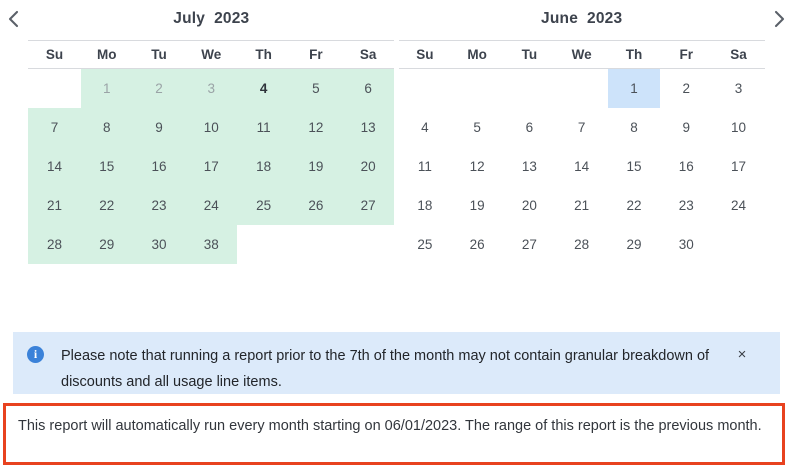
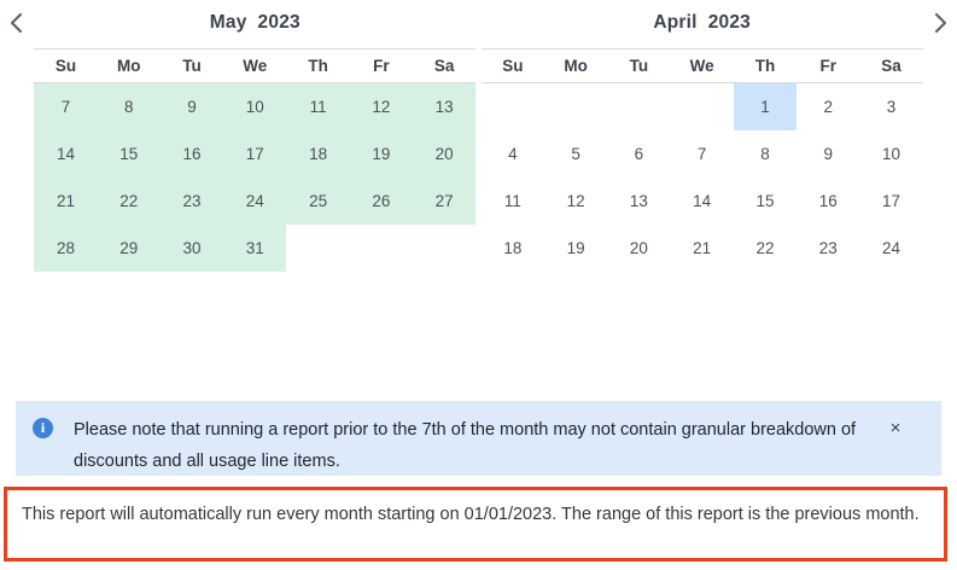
- July 2023
+ May 2023
  Su	Mo	Tu	We	Th	Fr	Sa
- 	1	2	3	4	5	6
  7	8	9	10	11	12	13
  14	15	16	17	18	19	20
  21	22	23	24	25	26	27
- 28	29	30	38
+ 28	29	30	31
- June 2023
+ April 2023
  Su	Mo	Tu	We	Th	Fr	Sa
  				1	2	3
  4	5	6	7	8	9	10
  11	12	13	14	15	16	17
  18	19	20	21	22	23	24
- 25	26	27	28	29	30
  i
  Please note that running a report prior to the 7th of the month may not contain granular breakdown of discounts and all usage line items.
  ×
- This report will automatically run every month starting on 06/01/2023. The range of this report is the previous month.
+ This report will automatically run every month starting on 01/01/2023. The range of this report is the previous month.
